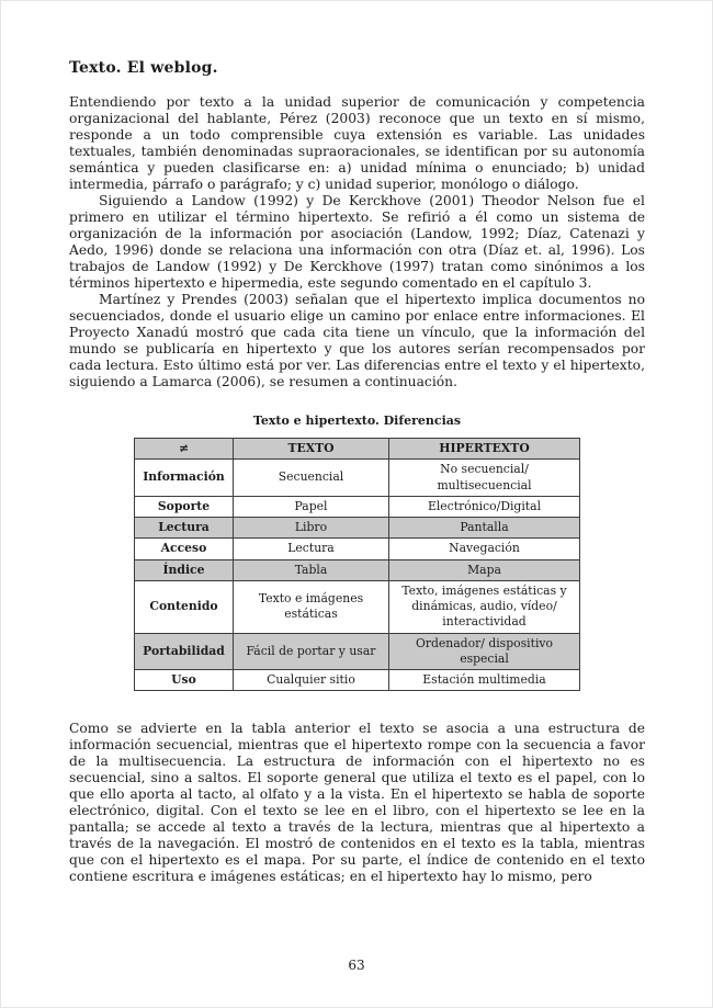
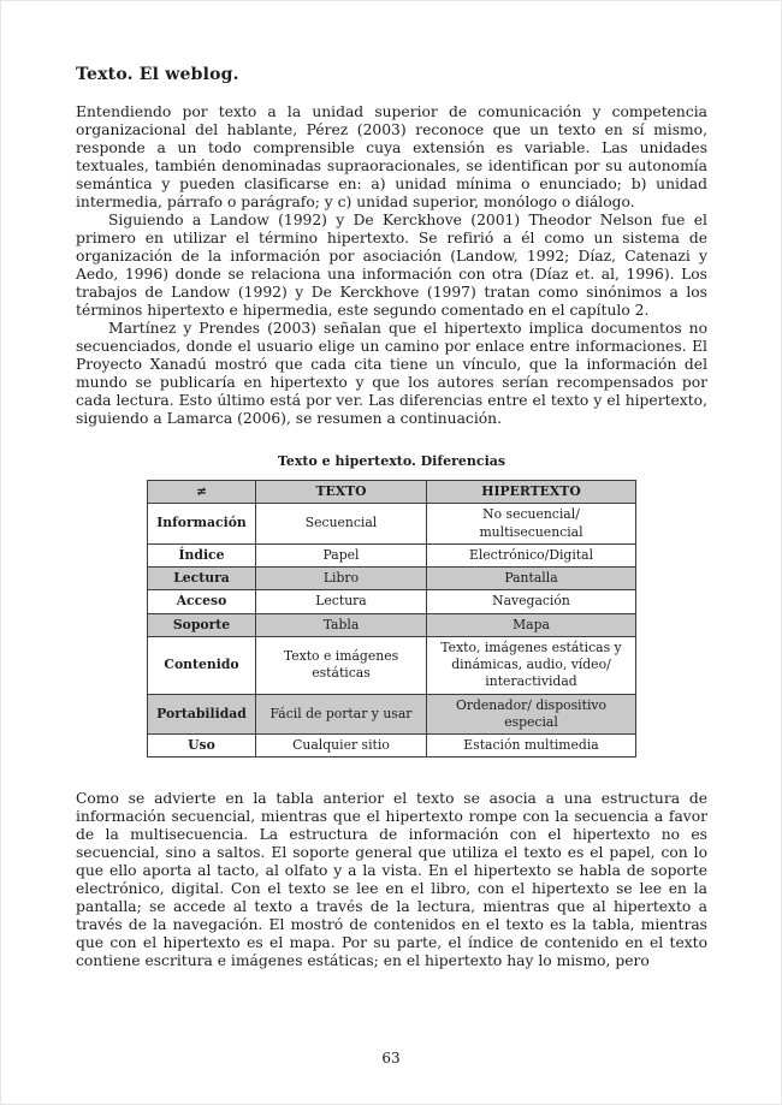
  Texto. El weblog.
  Entendiendo por texto a la unidad superior de comunicación y competencia organizacional del hablante, Pérez (2003) reconoce que un texto en sí mismo, responde a un todo comprensible cuya extensión es variable. Las unidades textuales, también denominadas supraoracionales, se identifican por su autonomía semántica y pueden clasificarse en: a) unidad mínima o enunciado; b) unidad intermedia, párrafo o parágrafo; y c) unidad superior, monólogo o diálogo.
- Siguiendo a Landow (1992) y De Kerckhove (2001) Theodor Nelson fue el primero en utilizar el término hipertexto. Se refirió a él como un sistema de organización de la información por asociación (Landow, 1992; Díaz, Catenazi y Aedo, 1996) donde se relaciona una información con otra (Díaz et. al, 1996). Los trabajos de Landow (1992) y De Kerckhove (1997) tratan como sinónimos a los términos hipertexto e hipermedia, este segundo comentado en el capítulo 3.
+ Siguiendo a Landow (1992) y De Kerckhove (2001) Theodor Nelson fue el primero en utilizar el término hipertexto. Se refirió a él como un sistema de organización de la información por asociación (Landow, 1992; Díaz, Catenazi y Aedo, 1996) donde se relaciona una información con otra (Díaz et. al, 1996). Los trabajos de Landow (1992) y De Kerckhove (1997) tratan como sinónimos a los términos hipertexto e hipermedia, este segundo comentado en el capítulo 2.
  Martínez y Prendes (2003) señalan que el hipertexto implica documentos no secuenciados, donde el usuario elige un camino por enlace entre informaciones. El Proyecto Xanadú mostró que cada cita tiene un vínculo, que la información del mundo se publicaría en hipertexto y que los autores serían recompensados por cada lectura. Esto último está por ver. Las diferencias entre el texto y el hipertexto, siguiendo a Lamarca (2006), se resumen a continuación.
  Texto e hipertexto. Diferencias
  ≠	TEXTO	HIPERTEXTO
  Información	Secuencial	No secuencial/ multisecuencial
- Soporte	Papel	Electrónico/Digital
+ Índice	Papel	Electrónico/Digital
  Lectura	Libro	Pantalla
  Acceso	Lectura	Navegación
- Índice	Tabla	Mapa
+ Soporte	Tabla	Mapa
  Contenido	Texto e imágenes estáticas	Texto, imágenes estáticas y dinámicas, audio, vídeo/ interactividad
  Portabilidad	Fácil de portar y usar	Ordenador/ dispositivo especial
  Uso	Cualquier sitio	Estación multimedia
  Como se advierte en la tabla anterior el texto se asocia a una estructura de información secuencial, mientras que el hipertexto rompe con la secuencia a favor de la multisecuencia. La estructura de información con el hipertexto no es secuencial, sino a saltos. El soporte general que utiliza el texto es el papel, con lo que ello aporta al tacto, al olfato y a la vista. En el hipertexto se habla de soporte electrónico, digital. Con el texto se lee en el libro, con el hipertexto se lee en la pantalla; se accede al texto a través de la lectura, mientras que al hipertexto a través de la navegación. El mostró de contenidos en el texto es la tabla, mientras que con el hipertexto es el mapa. Por su parte, el índice de contenido en el texto contiene escritura e imágenes estáticas; en el hipertexto hay lo mismo, pero
  63
